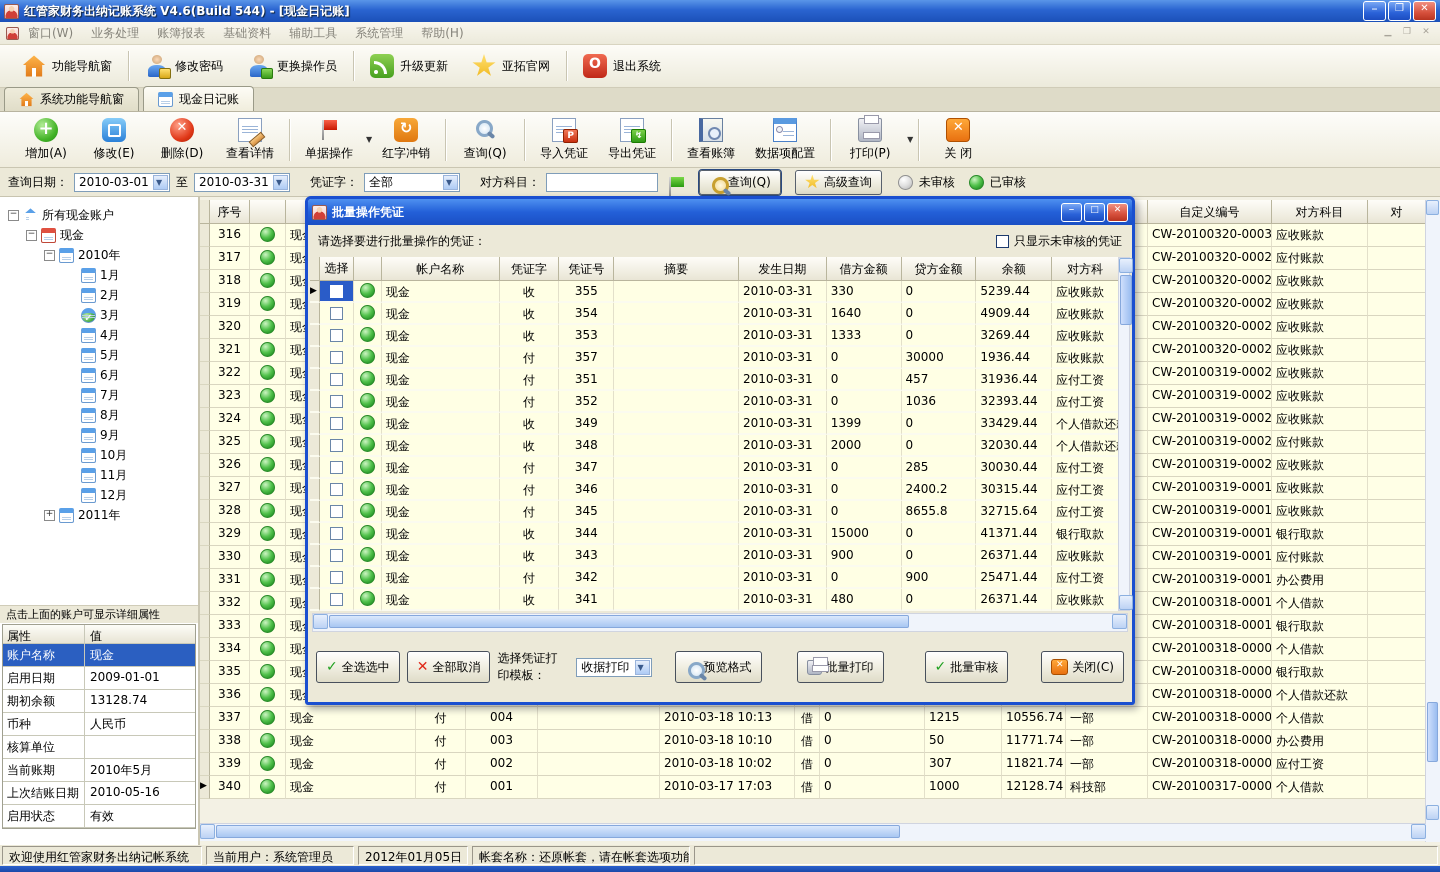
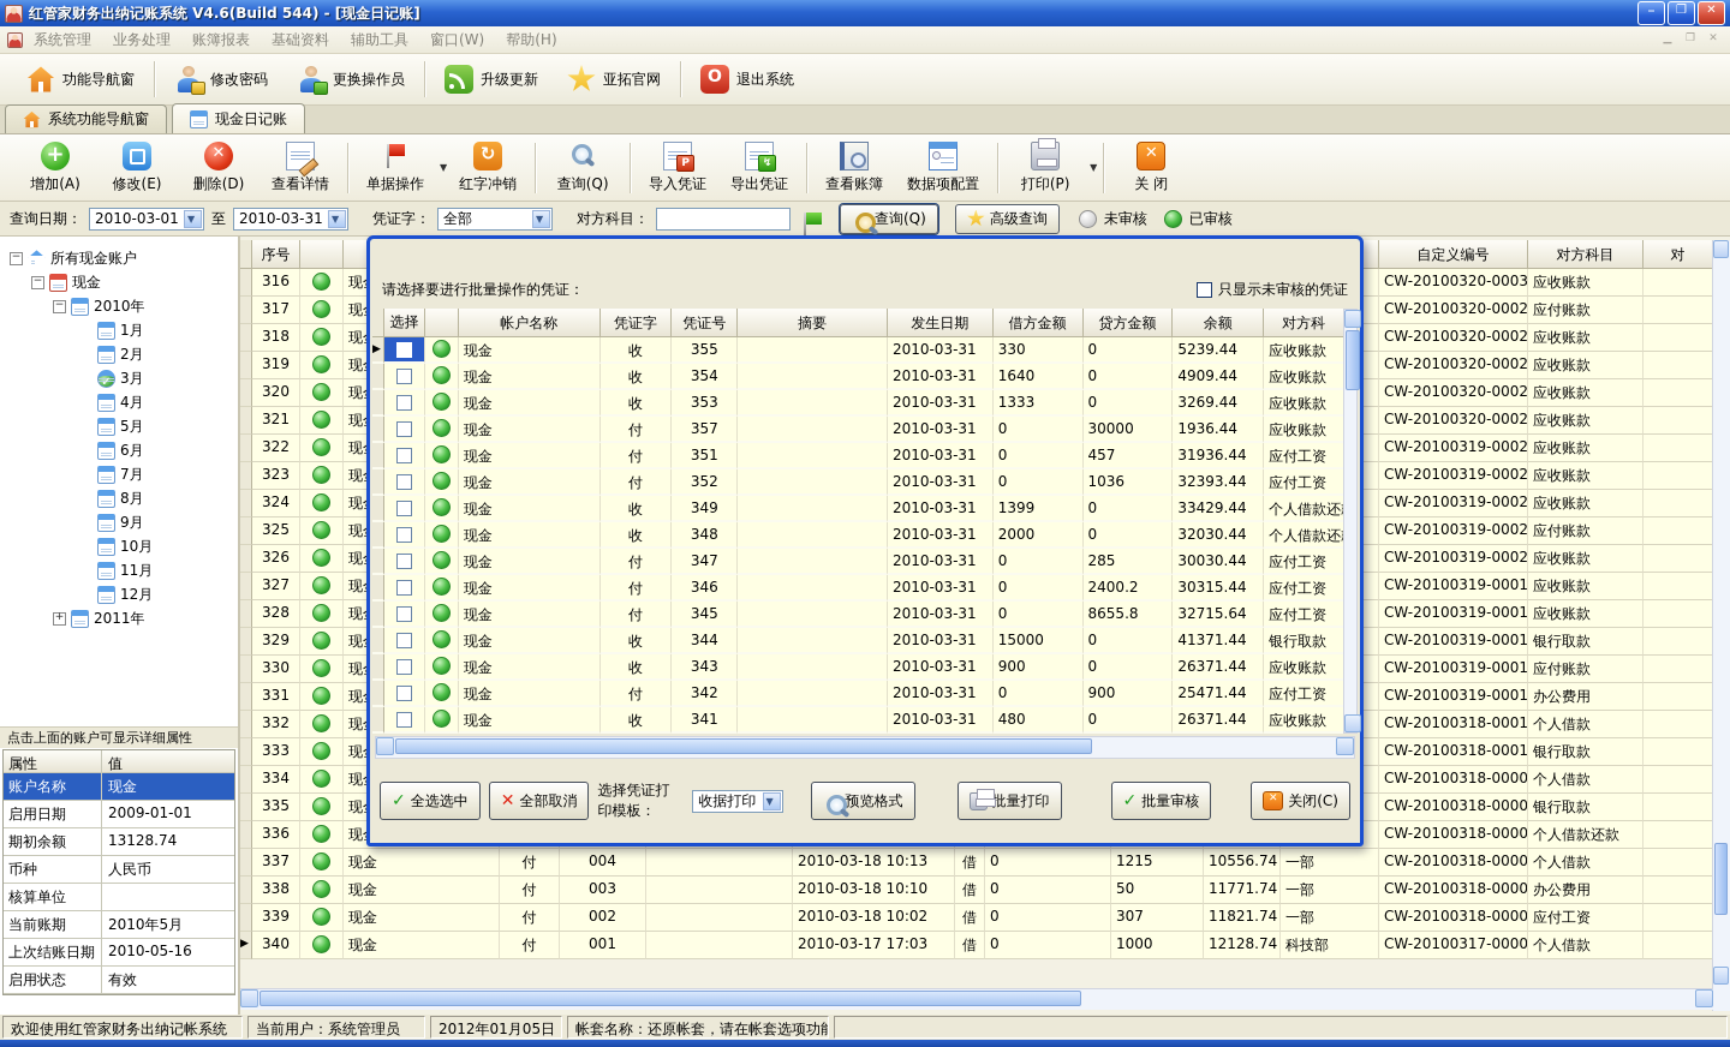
  红管家财务出纳记账系统 V4.6(Build 544) - [现金日记账]
- 窗口(W)
+ 系统管理
  业务处理
  账簿报表
  基础资料
  辅助工具
- 系统管理
+ 窗口(W)
  帮助(H)
  ▁
  ❐
  ✕
  功能导航窗
  修改密码
  更换操作员
  升级更新
  亚拓官网
  退出系统
  系统功能导航窗
  现金日记账
  增加(A)
  修改(E)
  删除(D)
  查看详情
  单据操作
  ▼
  红字冲销
  查询(Q)
  P
  导入凭证
  ↯
  导出凭证
  查看账簿
  数据项配置
  打印(P)
  ▼
  关 闭
  查询日期：
  2010-03-01
  至
  2010-03-31
  凭证字：
  全部
  对方科目：
  查询(Q)
  高级查询
  未审核
  已审核
  所有现金账户
  现金
  2010年
  1月
  2月
  3月
  4月
  5月
  6月
  7月
  8月
  9月
  10月
  11月
  12月
  2011年
  点击上面的账户可显示详细属性
  属性
  值
  账户名称
  现金
  启用日期
  2009-01-01
  期初余额
  13128.74
  币种
  人民币
  核算单位
  当前账期
  2010年5月
  上次结账日期
  2010-05-16
  启用状态
  有效
  序号
  自定义编号
  对方科目
  对
  316
  CW-20100320-0003
  应收账款
  317
  CW-20100320-0002
  应付账款
  318
  CW-20100320-0002
  应收账款
  319
  CW-20100320-0002
  应收账款
  320
  CW-20100320-0002
  应收账款
  321
  CW-20100320-0002
  应收账款
  322
  CW-20100319-0002
  应收账款
  323
  CW-20100319-0002
  应收账款
  324
  CW-20100319-0002
  应收账款
  325
  CW-20100319-0002
  应付账款
  326
  CW-20100319-0002
  应收账款
  327
  CW-20100319-0001
  应收账款
  328
  CW-20100319-0001
  应收账款
  329
  CW-20100319-0001
  银行取款
  330
  CW-20100319-0001
  应付账款
  331
  CW-20100319-0001
  办公费用
  332
  CW-20100318-0001
  个人借款
  333
  CW-20100318-0001
  银行取款
  334
  CW-20100318-0000
  个人借款
  335
  CW-20100318-0000
  银行取款
  336
  CW-20100318-0000
  个人借款还款
  337
  现金
  付
  004
  2010-03-18 10:13
  借
  0
  1215
  10556.74
  一部
  CW-20100318-0000
  个人借款
  338
  现金
  付
  003
  2010-03-18 10:10
  借
  0
  50
  11771.74
  一部
  CW-20100318-0000
  办公费用
  339
  现金
  付
  002
  2010-03-18 10:02
  借
  0
  307
  11821.74
  一部
  CW-20100318-0000
  应付工资
  340
  现金
  付
  001
  2010-03-17 17:03
  借
  0
  1000
  12128.74
  科技部
  CW-20100317-0000
  个人借款
- 批量操作凭证
  请选择要进行批量操作的凭证：
  只显示未审核的凭证
  选择
  帐户名称
  凭证字
  凭证号
  摘要
  发生日期
  借方金额
  贷方金额
  余额
  对方科
  现金
  收
  355
  2010-03-31
  330
  0
  5239.44
  应收账款
  现金
  收
  354
  2010-03-31
  1640
  0
  4909.44
  应收账款
  现金
  收
  353
  2010-03-31
  1333
  0
  3269.44
  应收账款
  现金
  付
  357
  2010-03-31
  0
  30000
  1936.44
  应收账款
  现金
  付
  351
  2010-03-31
  0
  457
  31936.44
  应付工资
  现金
  付
  352
  2010-03-31
  0
  1036
  32393.44
  应付工资
  现金
  收
  349
  2010-03-31
  1399
  0
  33429.44
  个人借款还
  现金
  收
  348
  2010-03-31
  2000
  0
  32030.44
  个人借款还
  现金
  付
  347
  2010-03-31
  0
  285
  30030.44
  应付工资
  现金
  付
  346
  2010-03-31
  0
  2400.2
  30315.44
  应付工资
  现金
  付
  345
  2010-03-31
  0
  8655.8
  32715.64
  应付工资
  现金
  收
  344
  2010-03-31
  15000
  0
  41371.44
  银行取款
  现金
  收
  343
  2010-03-31
  900
  0
  26371.44
  应收账款
  现金
  付
  342
  2010-03-31
  0
  900
  25471.44
  应付工资
  现金
  收
  341
  2010-03-31
  480
  0
  26371.44
  应收账款
  ✓
  全选选中
  ✕
  全部取消
  选择凭证打印模板：
  收据打印
  预览格式
  批量打印
  ✓
  批量审核
  关闭(C)
  欢迎使用红管家财务出纳记帐系统
  当前用户：系统管理员
  2012年01月05日
  帐套名称：还原帐套，请在帐套选项功能
